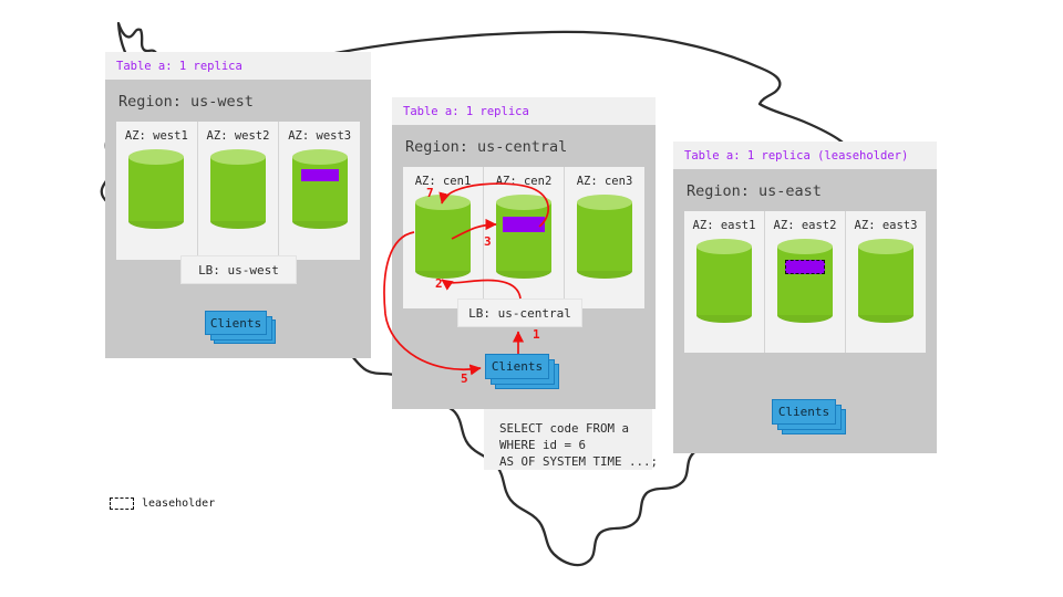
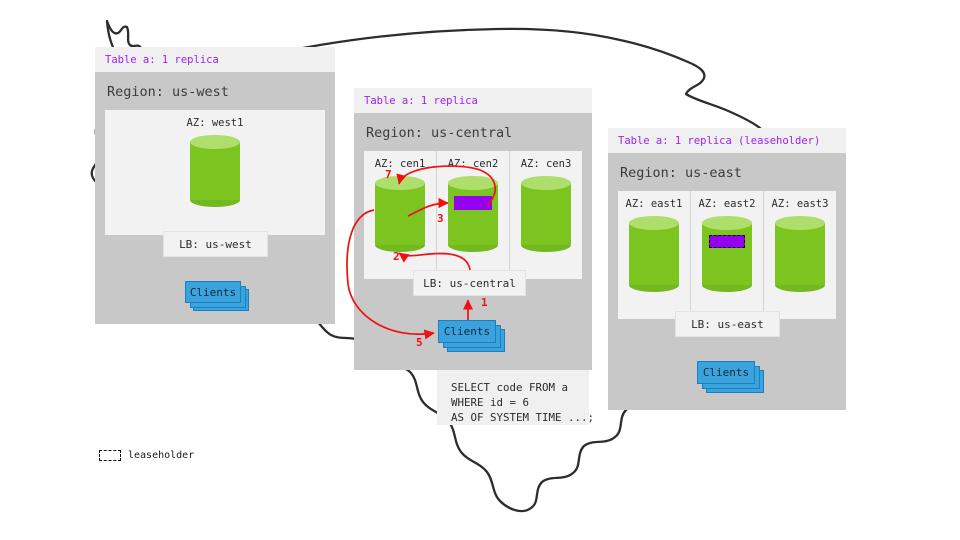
  Table a: 1 replica
  Region: us-west
  AZ: west1
- AZ: west2
- AZ: west3
  LB: us-west
  Clients
  Table a: 1 replica
  Region: us-central
  AZ: cen1
  AZ: cen2
  AZ: cen3
  LB: us-central
  Clients
  SELECT code FROM a
  WHERE id = 6
  AS OF SYSTEM TIME ...;
  Table a: 1 replica (leaseholder)
  Region: us-east
  AZ: east1
  AZ: east2
  AZ: east3
+ LB: us-east
  Clients
  1
  2
  3
  7
  5
  leaseholder
